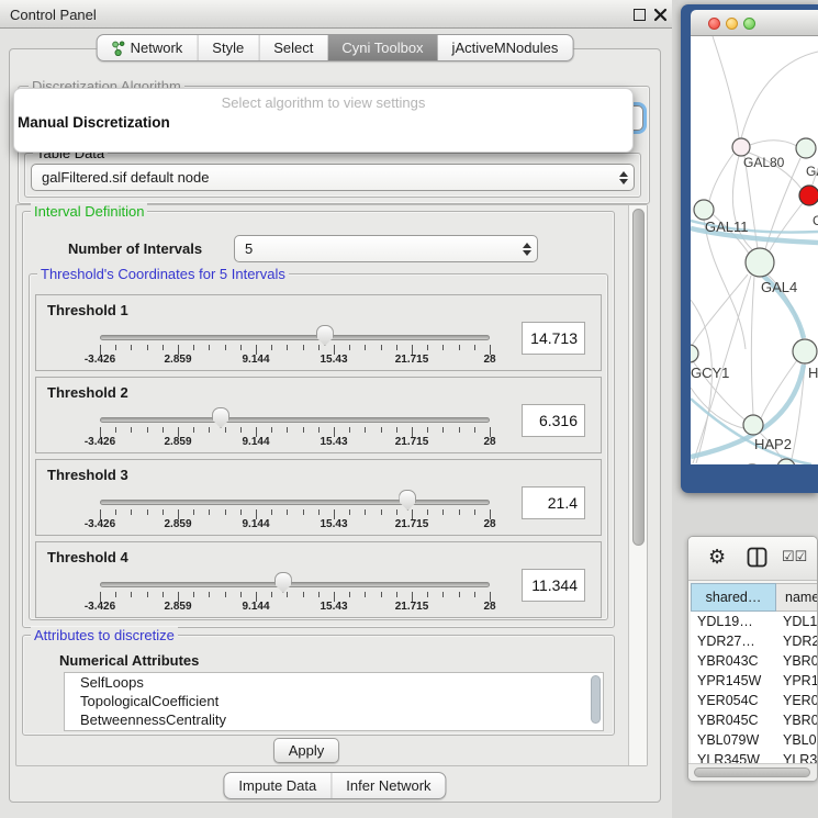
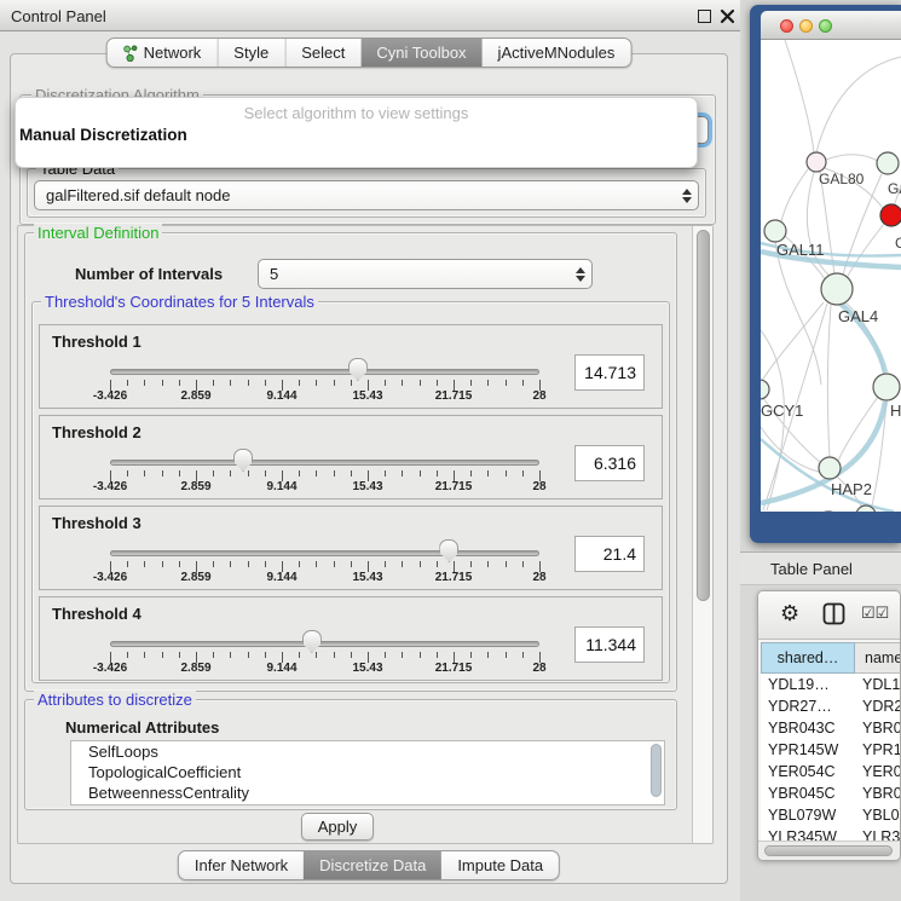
  Control Panel
  Network
  Style
  Select
  Cyni Toolbox
  jActiveMNodules
  Discretization Algorithm
  Table Data
  galFiltered.sif default node
  Select algorithm to view settings
  Manual Discretization
  Interval Definition
  Number of Intervals
  5
  Threshold's Coordinates for 5 Intervals
  Threshold 1
  -3.426
  2.859
  9.144
  15.43
  21.715
  28
  14.713
  Threshold 2
  -3.426
  2.859
  9.144
  15.43
  21.715
  28
  6.316
  Threshold 3
  -3.426
  2.859
  9.144
  15.43
  21.715
  28
  21.4
  Threshold 4
  -3.426
  2.859
  9.144
  15.43
  21.715
  28
  11.344
  Attributes to discretize
  Numerical Attributes
  SelfLoops
  TopologicalCoefficient
  BetweennessCentrality
  Apply
- Impute Data
+ Infer Network
+ Discretize Data
- Infer Network
+ Impute Data
  GAL80
  C
  GAL11
  GAL4
  GCY1
  HAP2
+ Table Panel
  ⚙
  ☑☑
  shared…
  name
  YDL19…
  YDL1
  YDR27…
  YDR2
  YBR043C
  YBR0
  YPR145W
  YPR1
  YER054C
  YER0
  YBR045C
  YBR0
  YBL079W
  YBL0
  YLR345W
  YLR3
